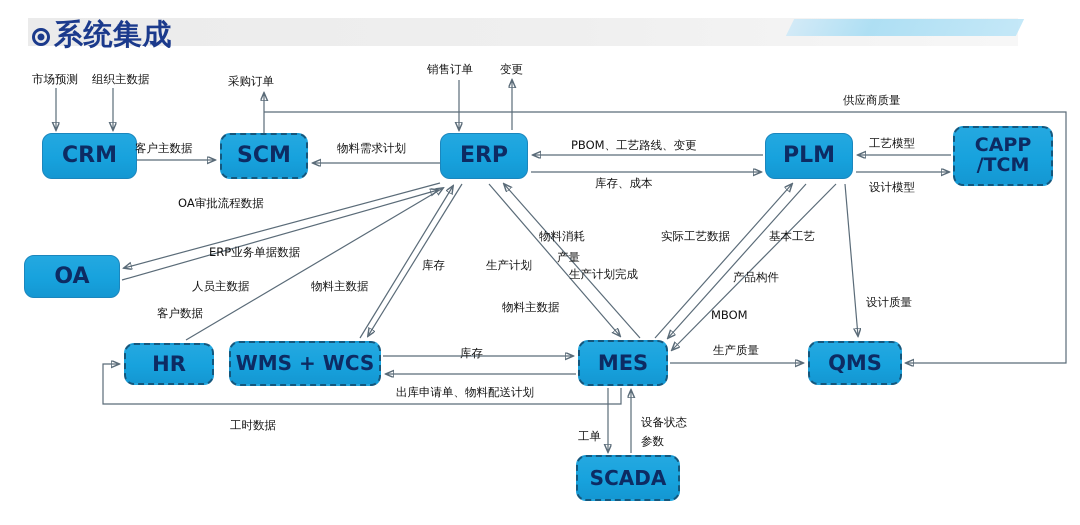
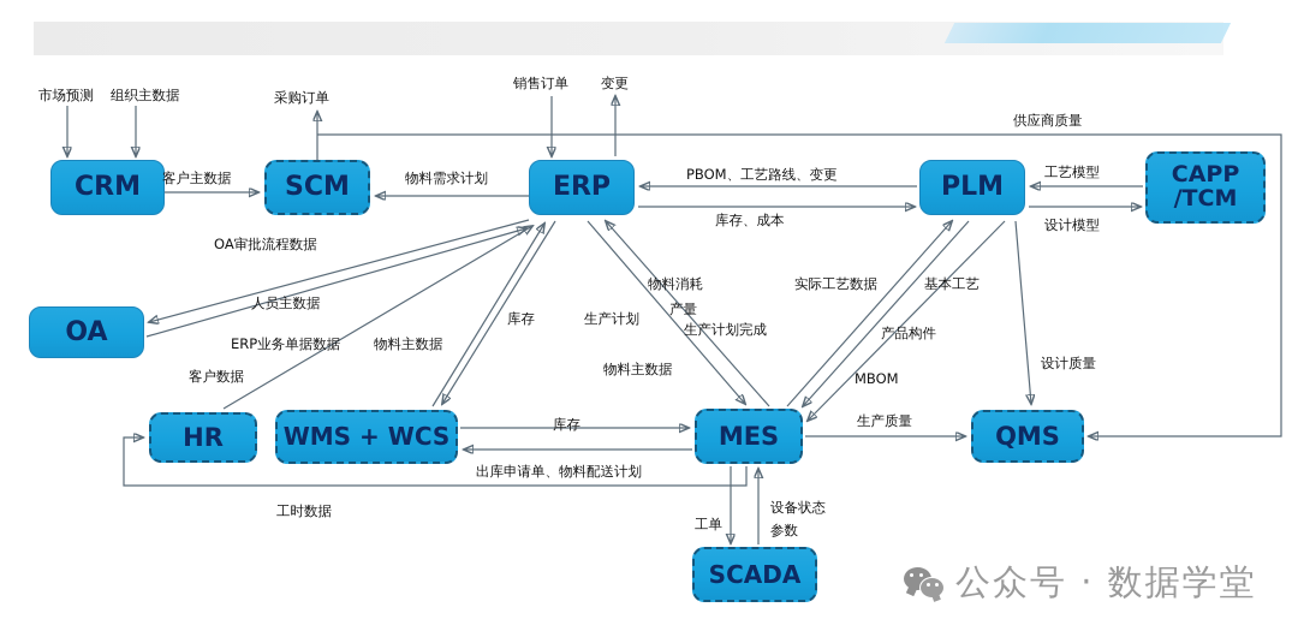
- 系统集成
  CRM
  SCM
  ERP
  PLM
  CAPP
  /TCM
  OA
  HR
  WMS + WCS
  MES
  QMS
  SCADA
  市场预测
  组织主数据
  采购订单
  销售订单
  变更
  供应商质量
  客户主数据
  物料需求计划
  PBOM、工艺路线、变更
  工艺模型
  库存、成本
  设计模型
  OA审批流程数据
- ERP业务单据数据
+ 人员主数据
  实际工艺数据
  基本工艺
  物料消耗
  产量
  生产计划完成
  产品构件
  库存
  生产计划
- 人员主数据
+ ERP业务单据数据
  物料主数据
  物料主数据
  MBOM
  设计质量
  客户数据
  库存
  生产质量
  出库申请单、物料配送计划
  设备状态
  参数
  工单
  工时数据
+ 公众号 · 数据学堂
